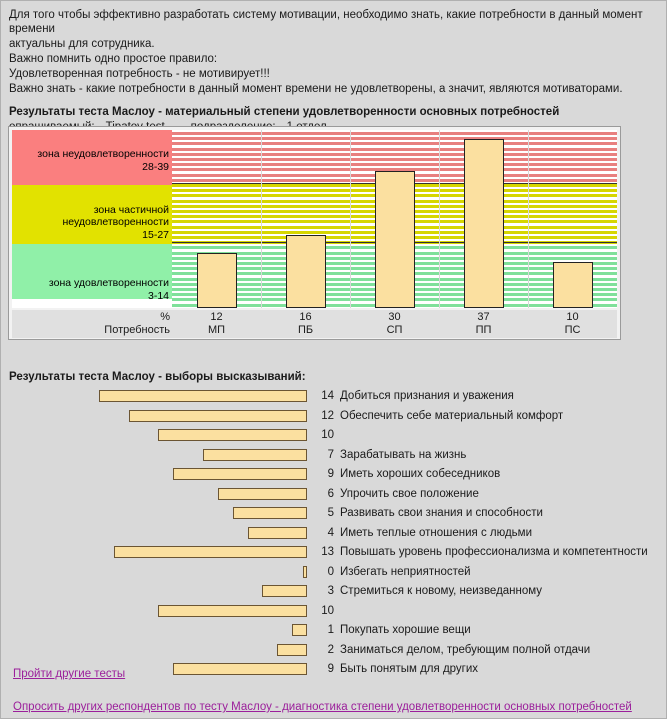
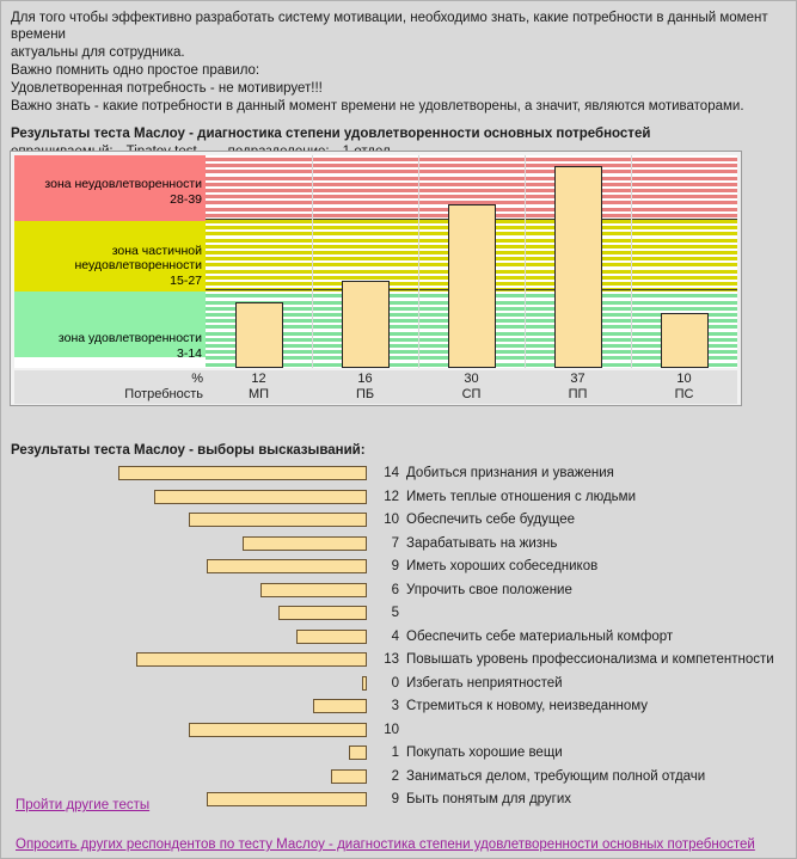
  Для того чтобы эффективно разработать систему мотивации, необходимо знать, какие потребности в данный момент времени
  актуальны для сотрудника.
  Важно помнить одно простое правило:
  Удовлетворенная потребность - не мотивирует!!!
  Важно знать - какие потребности в данный момент времени не удовлетворены, а значит, являются мотиваторами.
- Результаты теста Маслоу - материальный степени удовлетворенности основных потребностей
+ Результаты теста Маслоу - диагностика степени удовлетворенности основных потребностей
  зона неудовлетворенности
  28-39
  зона частичной
  неудовлетворенности
  15-27
  зона удовлетворенности
  3-14
  %
  12
  16
  30
  37
  10
  Потребность
  МП
  ПБ
  СП
  ПП
  ПС
  Результаты теста Маслоу - выборы высказываний:
  14
  Добиться признания и уважения
  12
- Обеспечить себе материальный комфорт
+ Иметь теплые отношения с людьми
  10
+ Обеспечить себе будущее
  7
  Зарабатывать на жизнь
  9
  Иметь хороших собеседников
  6
  Упрочить свое положение
  5
- Развивать свои знания и способности
  4
- Иметь теплые отношения с людьми
+ Обеспечить себе материальный комфорт
  13
  Повышать уровень профессионализма и компетентности
  0
  Избегать неприятностей
  3
  Стремиться к новому, неизведанному
  10
  1
  Покупать хорошие вещи
  2
  Заниматься делом, требующим полной отдачи
  9
  Быть понятым для других
  Пройти другие тесты
  Опросить других респондентов по тесту Маслоу - диагностика степени удовлетворенности основных потребностей
